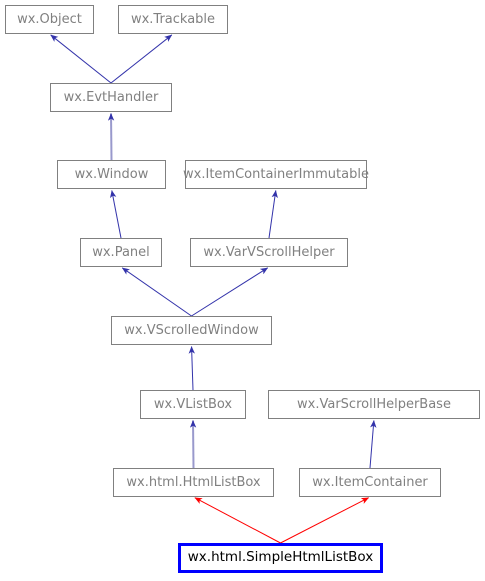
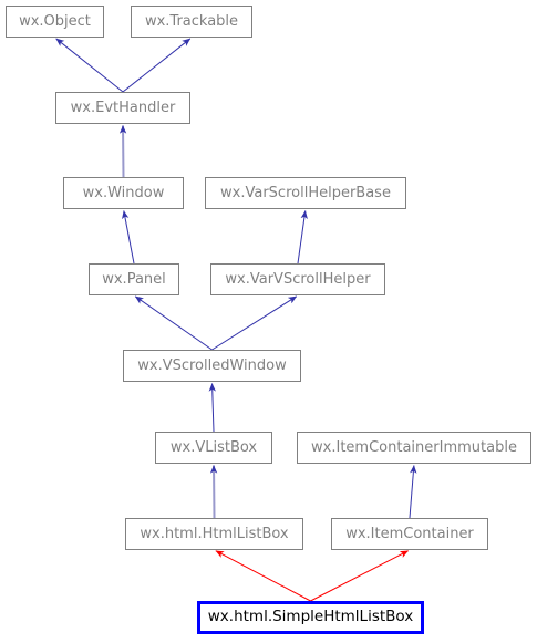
  wx.Object
  wx.Trackable
  wx.EvtHandler
  wx.Window
- wx.ItemContainerImmutable
+ wx.VarScrollHelperBase
  wx.Panel
  wx.VarVScrollHelper
  wx.VScrolledWindow
  wx.VListBox
- wx.VarScrollHelperBase
+ wx.ItemContainerImmutable
  wx.html.HtmlListBox
  wx.ItemContainer
  wx.html.SimpleHtmlListBox
